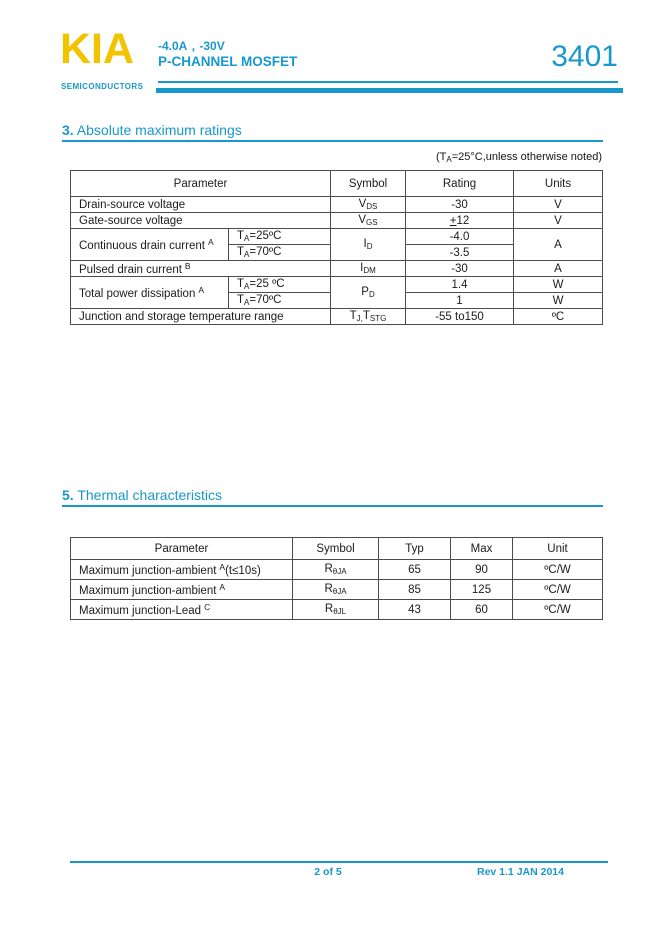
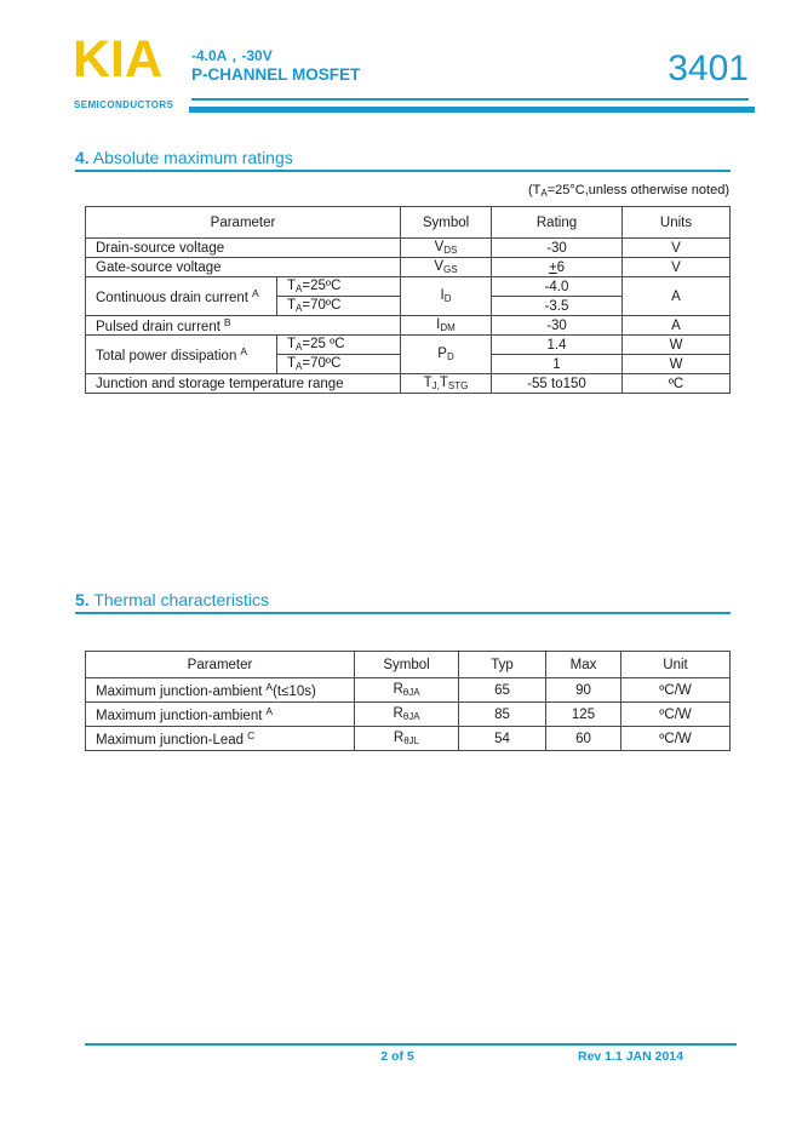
  KIA
  SEMICONDUCTORS
  -4.0A，-30V
  P-CHANNEL MOSFET
  3401
- 3. Absolute maximum ratings
+ 4. Absolute maximum ratings
  (TA=25°C,unless otherwise noted)
  Parameter	Symbol	Rating	Units
  Drain-source voltage	VDS	-30	V
- Gate-source voltage	VGS	+12	V
+ Gate-source voltage	VGS	+6	V
  Continuous drain current A	TA=25ºC	ID	-4.0	A
  TA=70ºC	-3.5
  Pulsed drain current B	IDM	-30	A
  Total power dissipation A	TA=25 ºC	PD	1.4	W
  TA=70ºC	1	W
  Junction and storage temperature range	TJ,TSTG	-55 to150	ºC
  5. Thermal characteristics
  Parameter	Symbol	Typ	Max	Unit
  Maximum junction-ambient A(t≤10s)	RθJA	65	90	ºC/W
  Maximum junction-ambient A	RθJA	85	125	ºC/W
- Maximum junction-Lead C	RθJL	43	60	ºC/W
+ Maximum junction-Lead C	RθJL	54	60	ºC/W
  2 of 5
  Rev 1.1 JAN 2014
